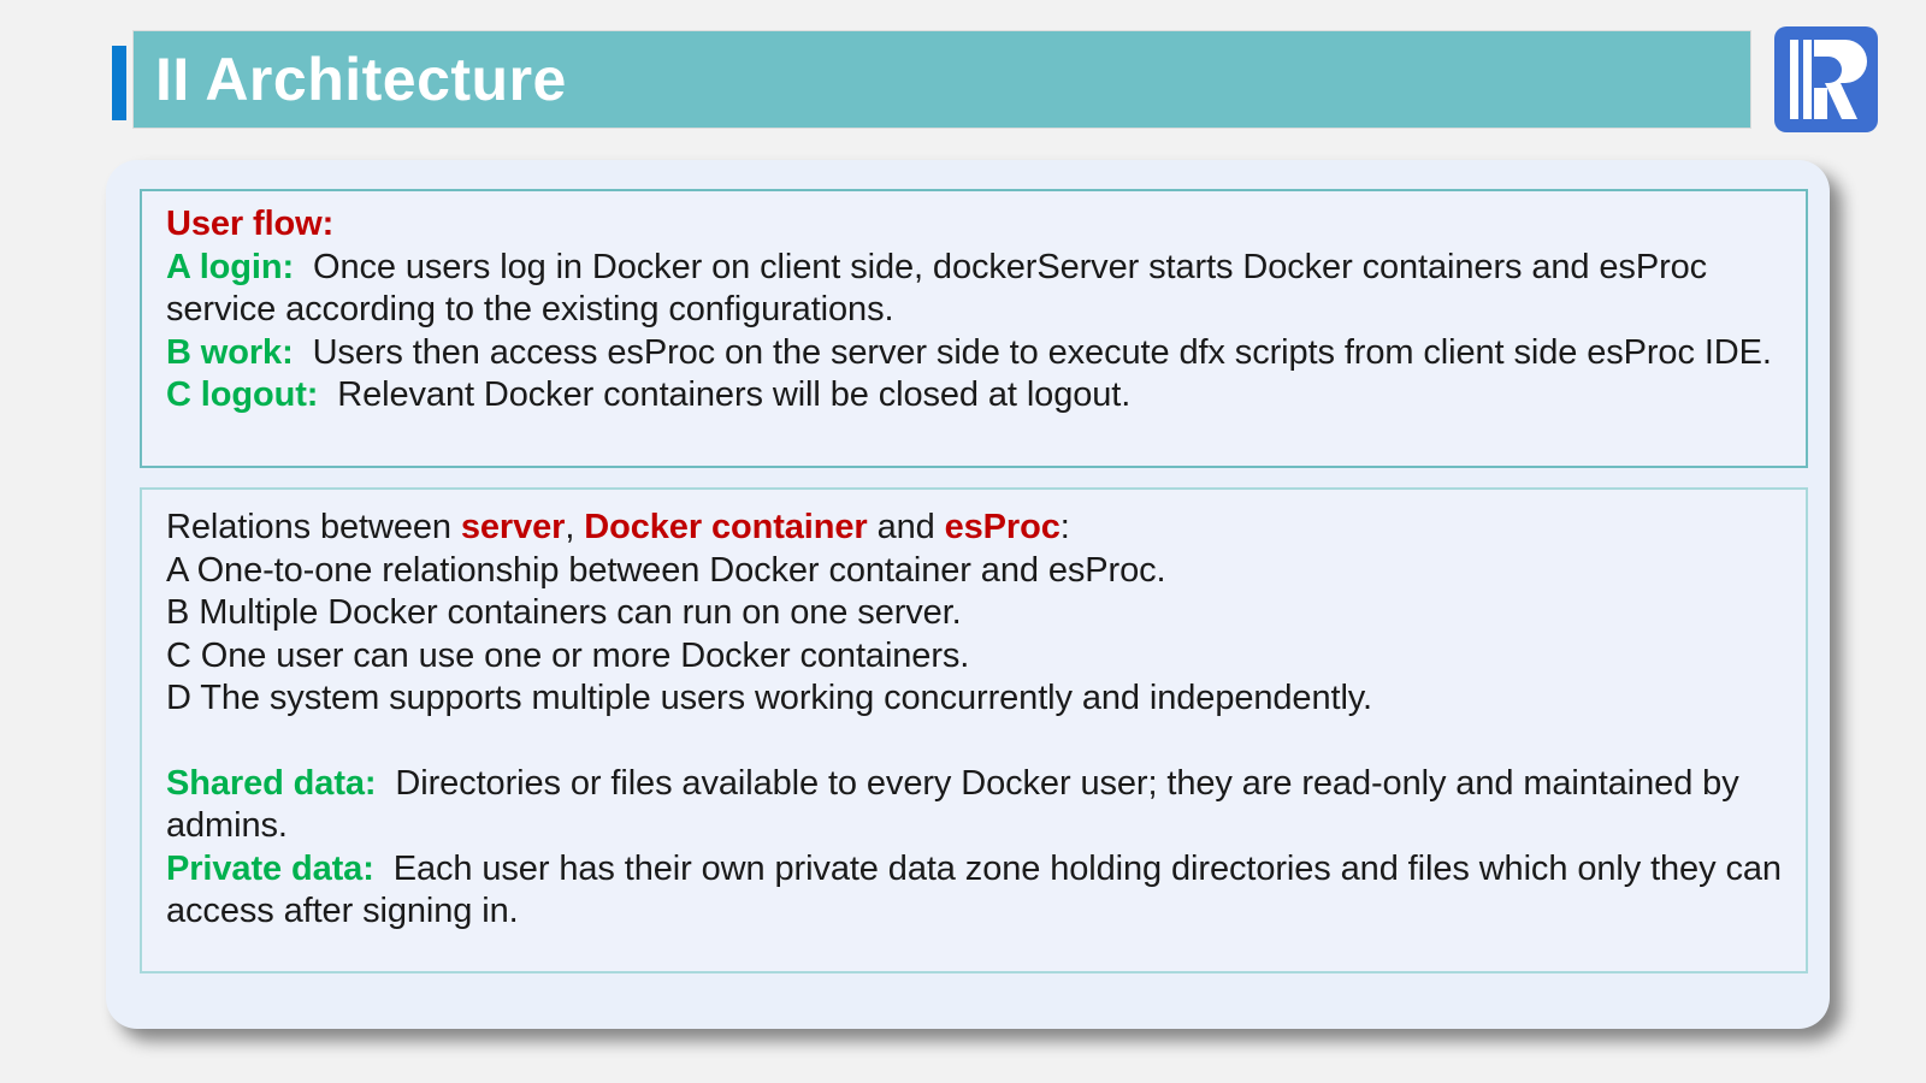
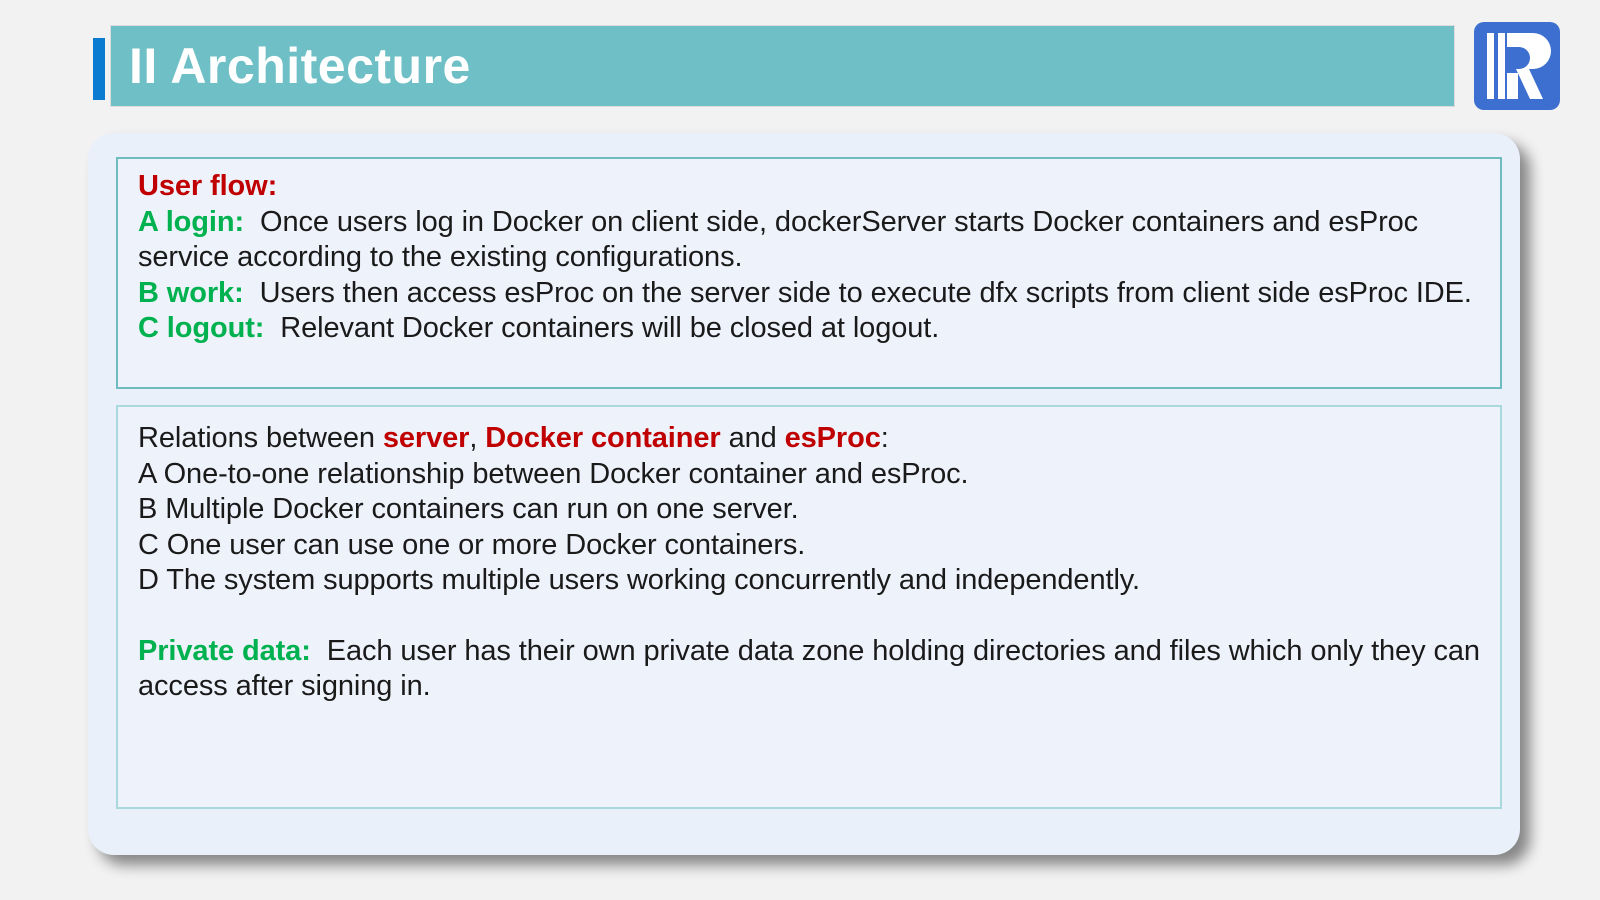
  II Architecture
  User flow:
  A login: Once users log in Docker on client side, dockerServer starts Docker containers and esProc service according to the existing configurations.
  B work: Users then access esProc on the server side to execute dfx scripts from client side esProc IDE.
  C logout: Relevant Docker containers will be closed at logout.
  Relations between server, Docker container and esProc:
  A One-to-one relationship between Docker container and esProc.
  B Multiple Docker containers can run on one server.
  C One user can use one or more Docker containers.
  D The system supports multiple users working concurrently and independently.
- Shared data: Directories or files available to every Docker user; they are read-only and maintained by admins.
  Private data: Each user has their own private data zone holding directories and files which only they can access after signing in.
